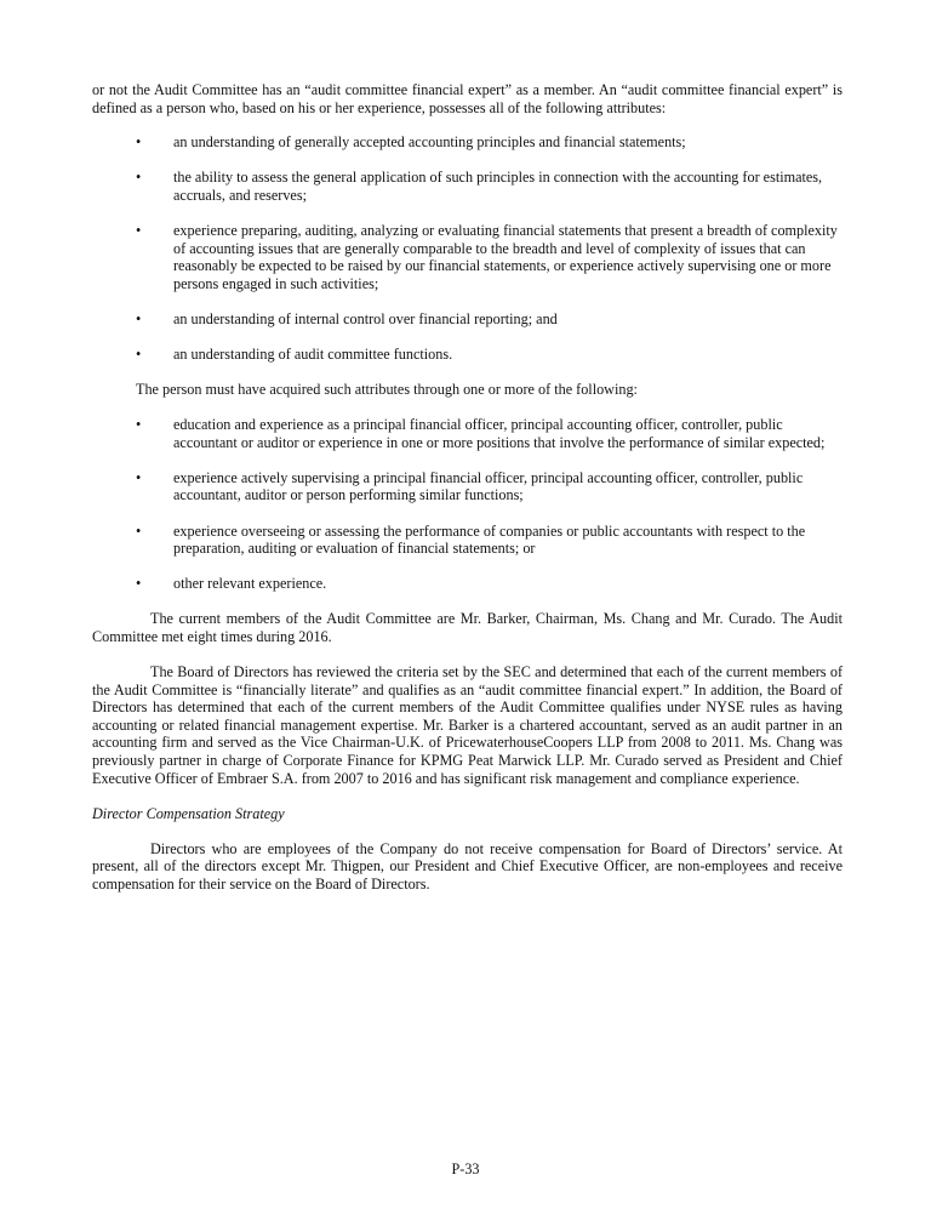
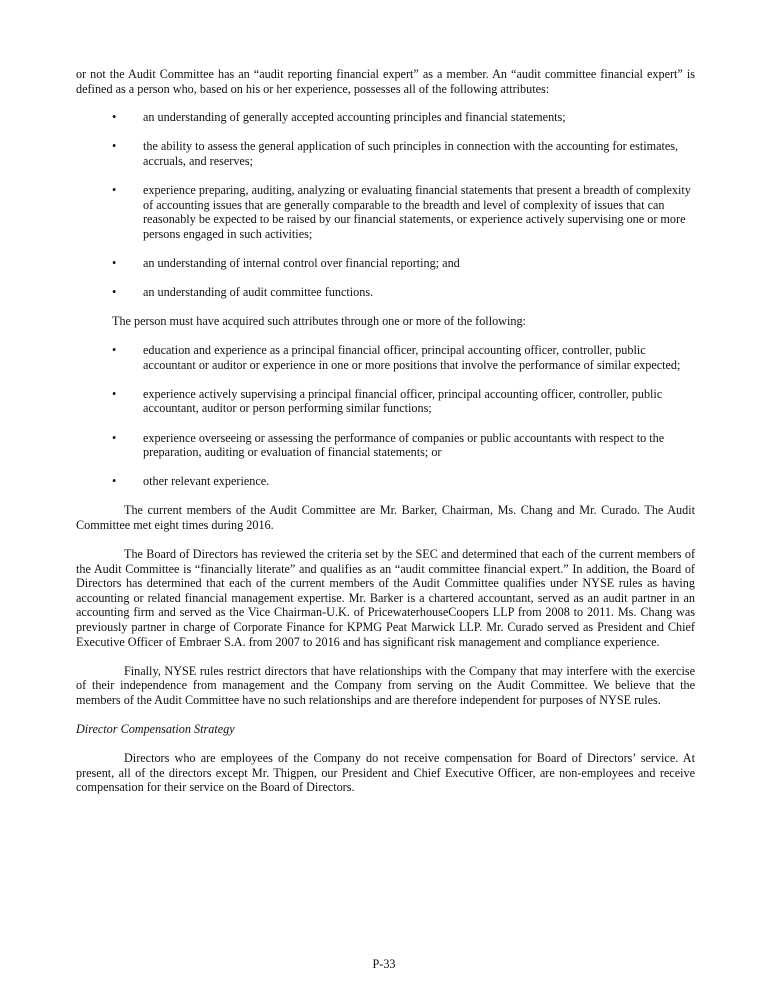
- or not the Audit Committee has an “audit committee financial expert” as a member. An “audit committee financial expert” is defined as a person who, based on his or her experience, possesses all of the following attributes:
+ or not the Audit Committee has an “audit reporting financial expert” as a member. An “audit committee financial expert” is defined as a person who, based on his or her experience, possesses all of the following attributes:
  •
  an understanding of generally accepted accounting principles and financial statements;
  •
  the ability to assess the general application of such principles in connection with the accounting for estimates, accruals, and reserves;
  •
  experience preparing, auditing, analyzing or evaluating financial statements that present a breadth of complexity of accounting issues that are generally comparable to the breadth and level of complexity of issues that can reasonably be expected to be raised by our financial statements, or experience actively supervising one or more persons engaged in such activities;
  •
  an understanding of internal control over financial reporting; and
  •
  an understanding of audit committee functions.
  The person must have acquired such attributes through one or more of the following:
  •
  education and experience as a principal financial officer, principal accounting officer, controller, public accountant or auditor or experience in one or more positions that involve the performance of similar expected;
  •
  experience actively supervising a principal financial officer, principal accounting officer, controller, public accountant, auditor or person performing similar functions;
  •
  experience overseeing or assessing the performance of companies or public accountants with respect to the preparation, auditing or evaluation of financial statements; or
  •
  other relevant experience.
  The current members of the Audit Committee are Mr. Barker, Chairman, Ms. Chang and Mr. Curado. The Audit Committee met eight times during 2016.
  The Board of Directors has reviewed the criteria set by the SEC and determined that each of the current members of the Audit Committee is “financially literate” and qualifies as an “audit committee financial expert.” In addition, the Board of Directors has determined that each of the current members of the Audit Committee qualifies under NYSE rules as having accounting or related financial management expertise. Mr. Barker is a chartered accountant, served as an audit partner in an accounting firm and served as the Vice Chairman-U.K. of PricewaterhouseCoopers LLP from 2008 to 2011. Ms. Chang was previously partner in charge of Corporate Finance for KPMG Peat Marwick LLP. Mr. Curado served as President and Chief Executive Officer of Embraer S.A. from 2007 to 2016 and has significant risk management and compliance experience.
+ Finally, NYSE rules restrict directors that have relationships with the Company that may interfere with the exercise of their independence from management and the Company from serving on the Audit Committee. We believe that the members of the Audit Committee have no such relationships and are therefore independent for purposes of NYSE rules.
  Director Compensation Strategy
  Directors who are employees of the Company do not receive compensation for Board of Directors’ service. At present, all of the directors except Mr. Thigpen, our President and Chief Executive Officer, are non-employees and receive compensation for their service on the Board of Directors.
  P-33
